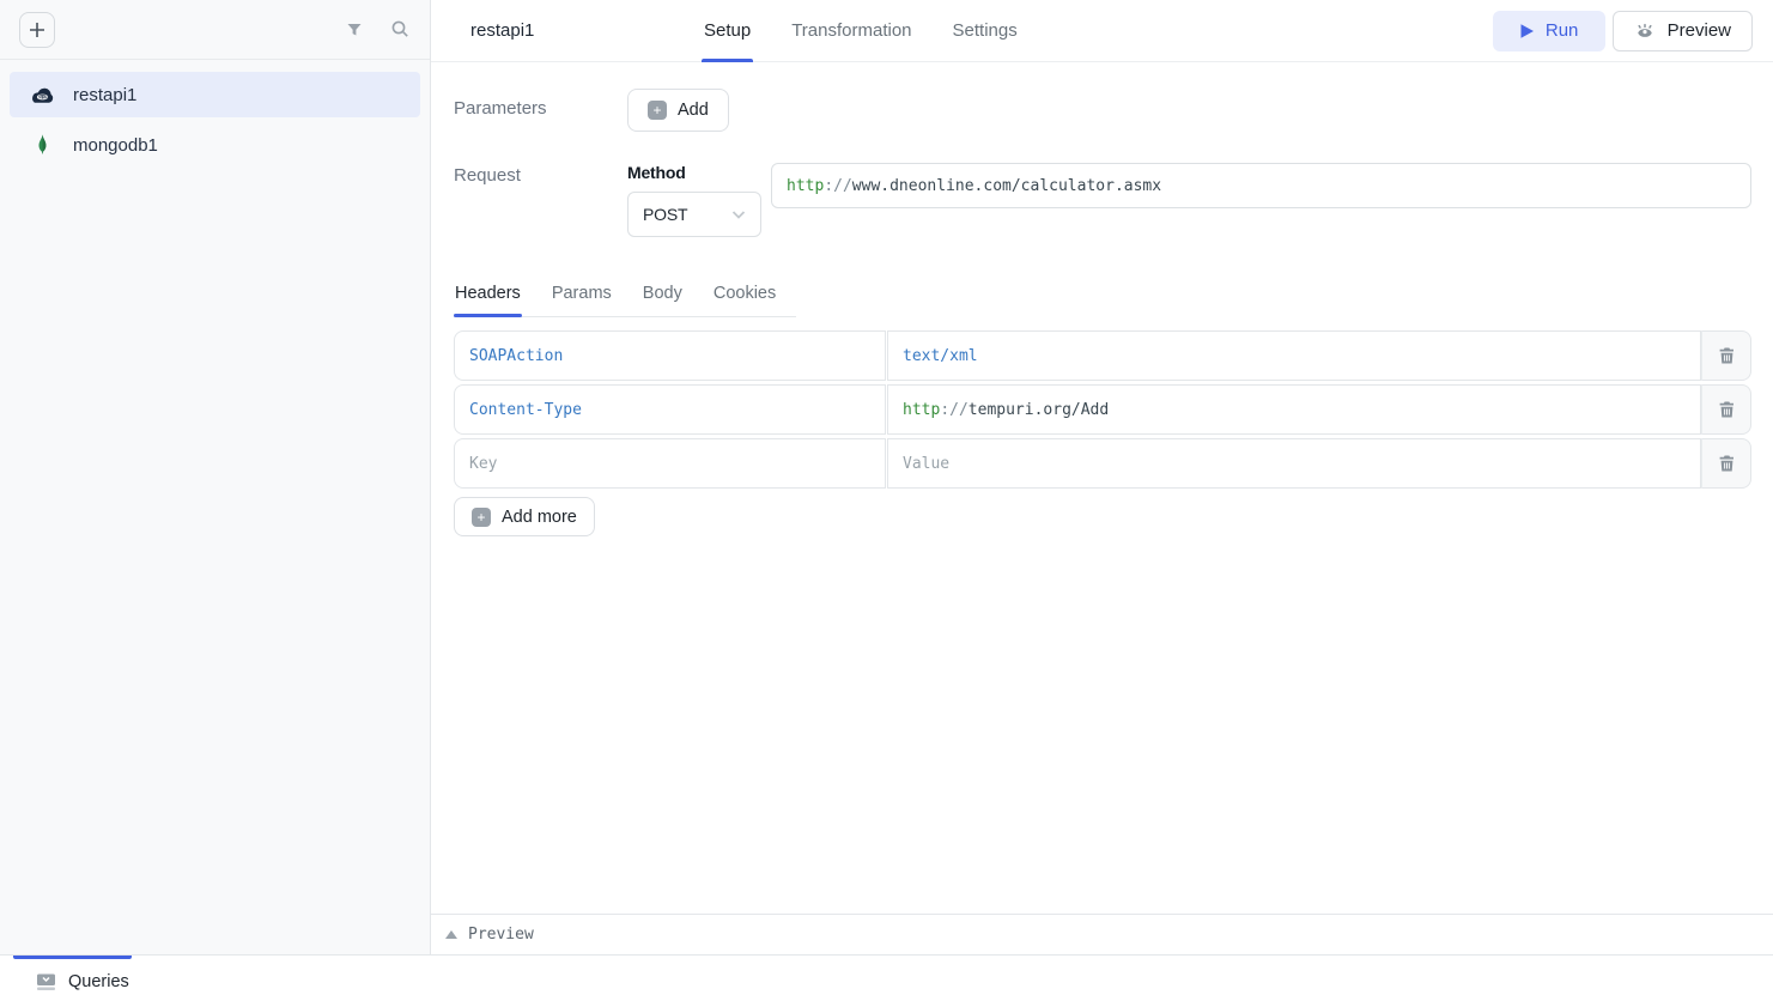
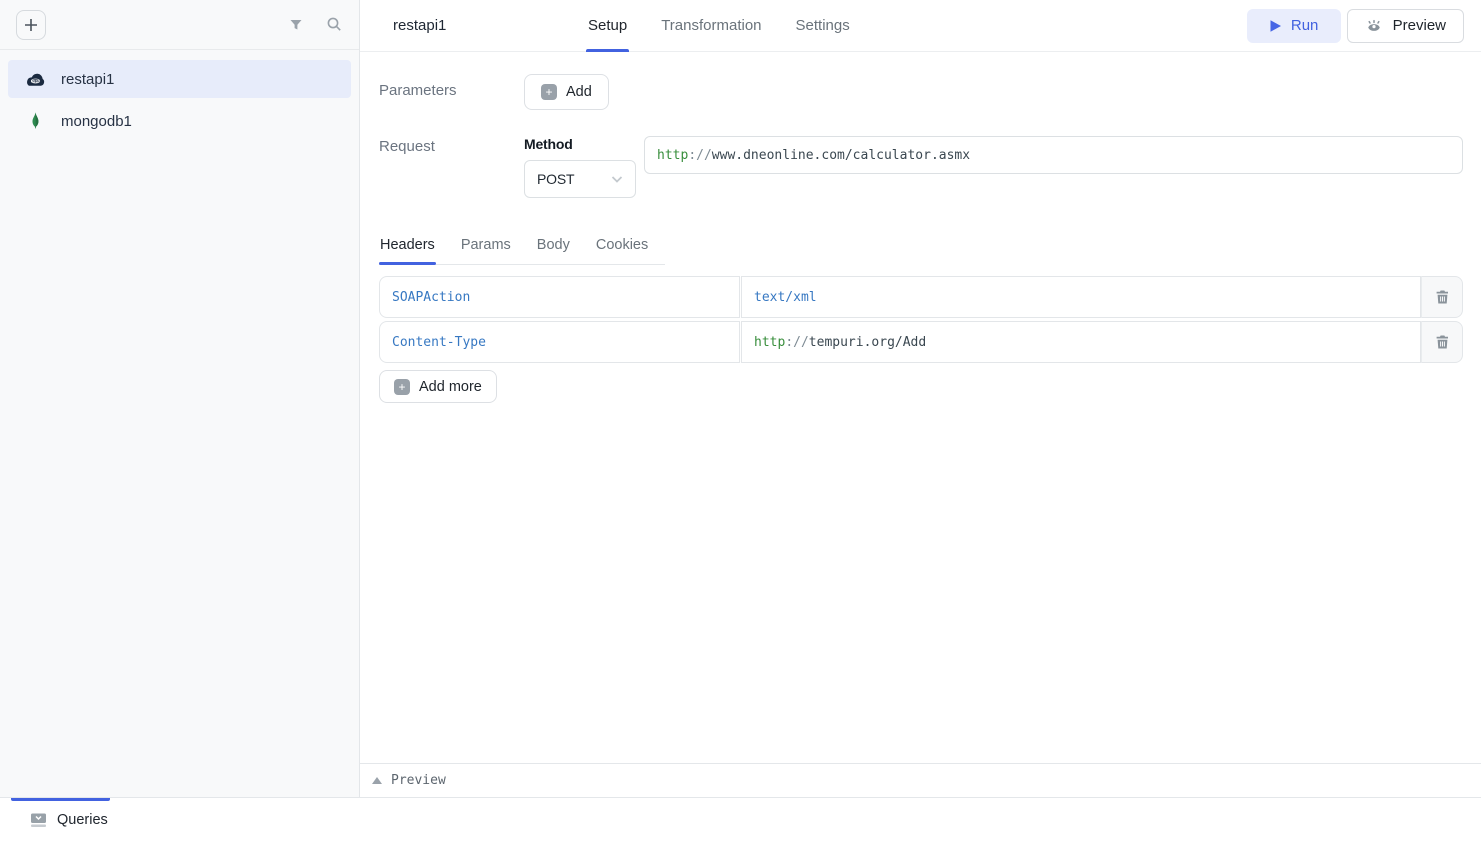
  restapi1
  mongodb1
  restapi1
  Setup
  Transformation
  Settings
  Run
  Preview
  Parameters
  +
  Add
  Request
  Method
  POST
  http
  ://
  www.dneonline.com/calculator.asmx
  Headers
  Params
  Body
  Cookies
  SOAPAction
  text/xml
  Content-Type
  http
  ://
  tempuri.org/Add
- Key
- Value
  +
  Add more
  Preview
  Queries
